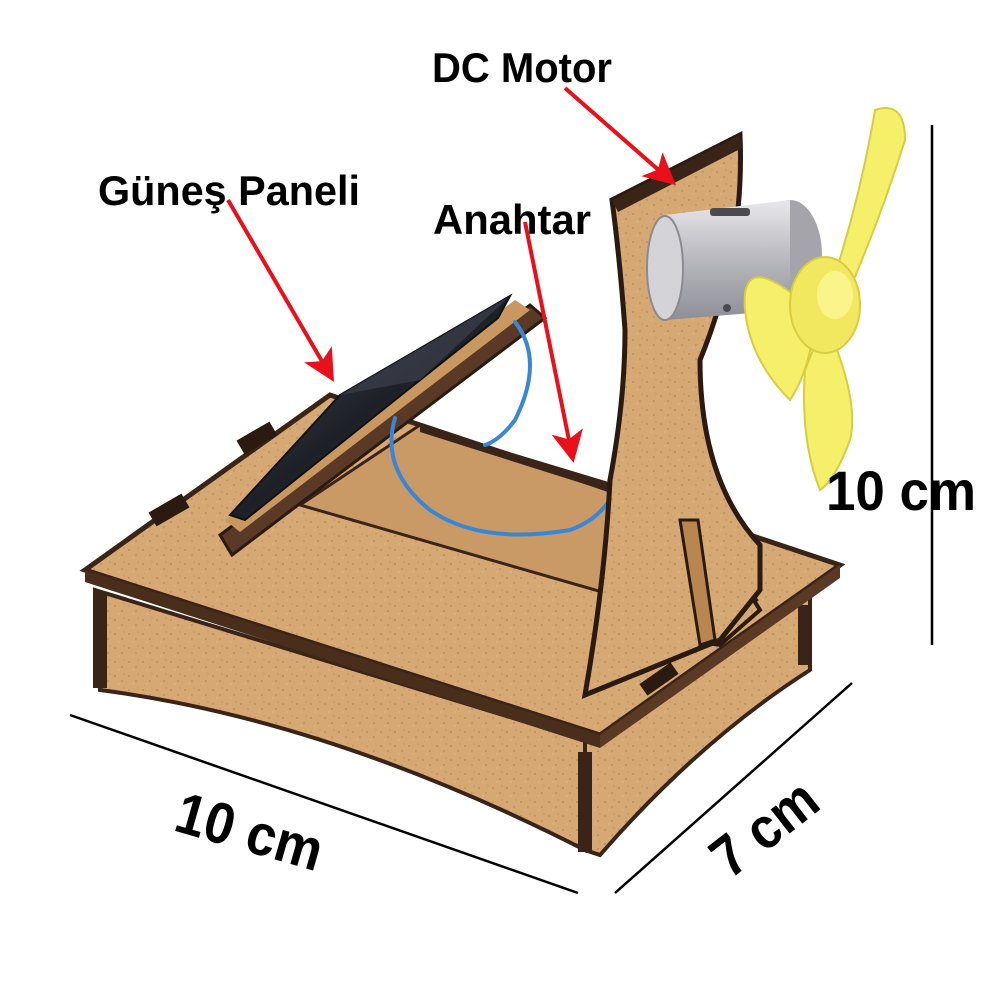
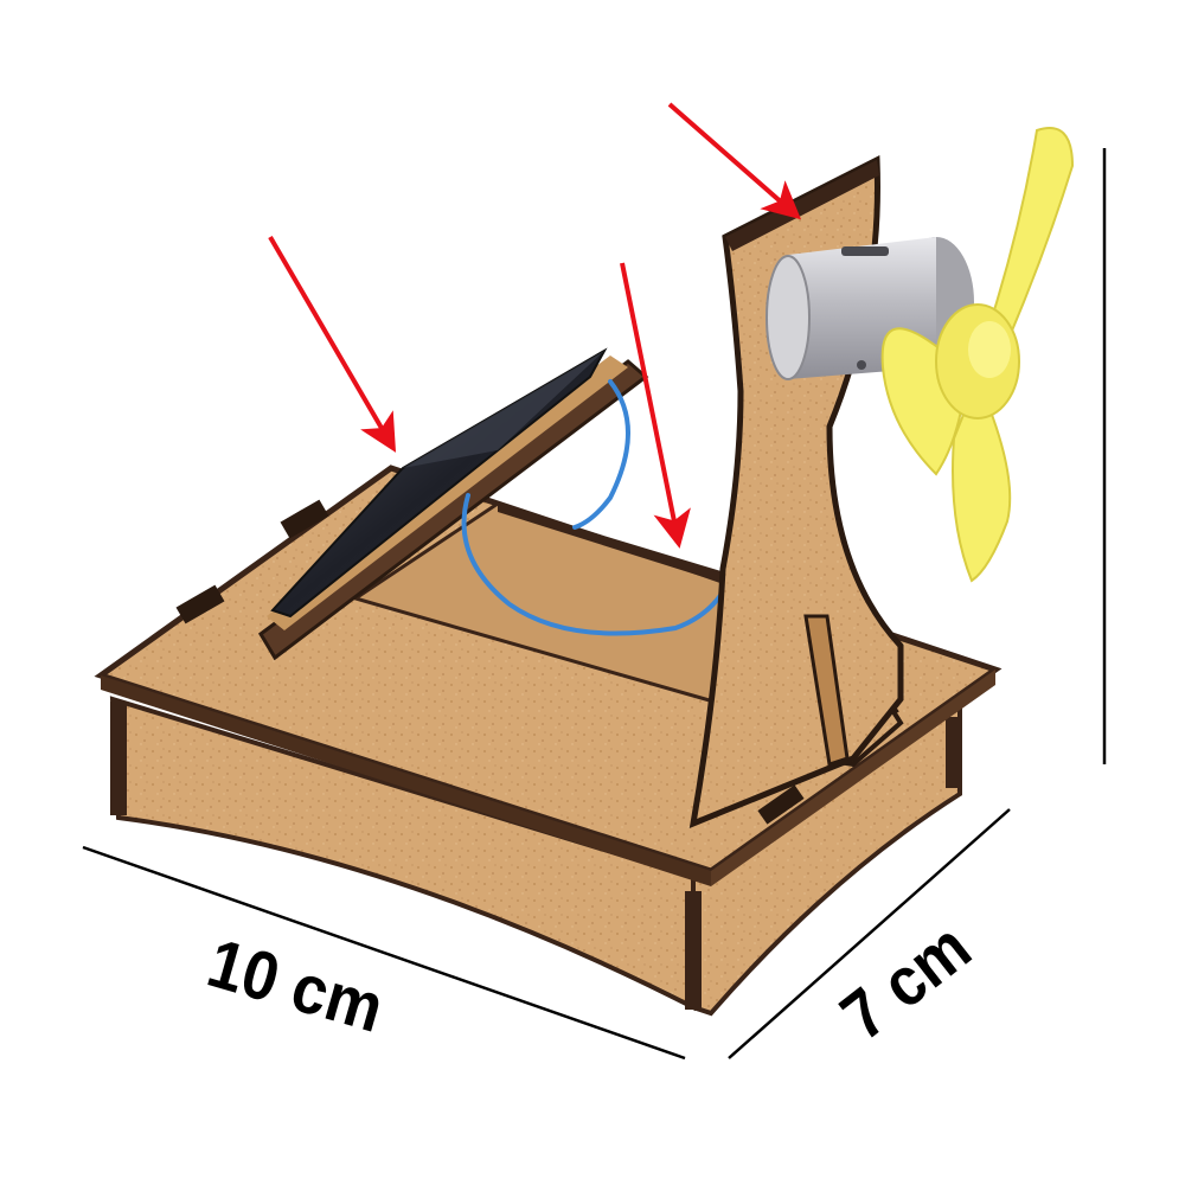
- DC Motor
- Güneş Paneli
- Anahtar
- 10 cm
